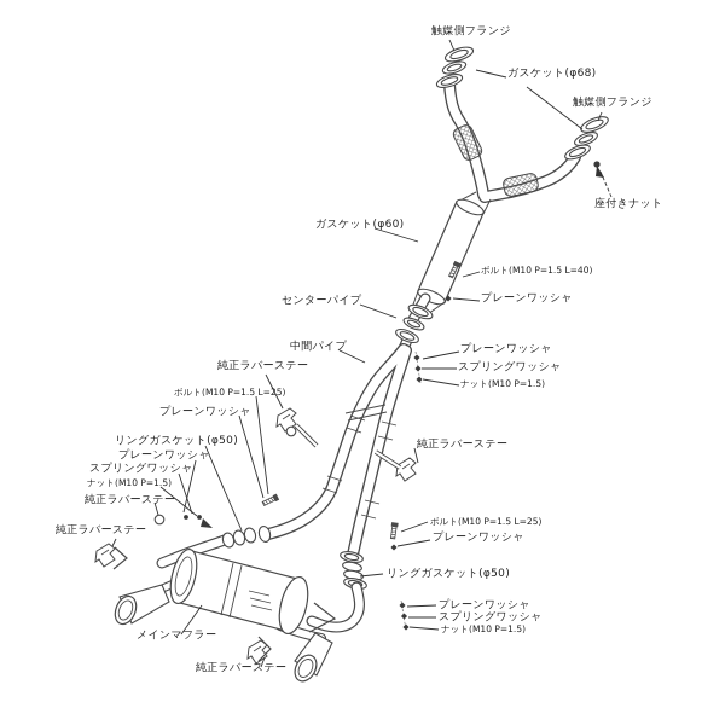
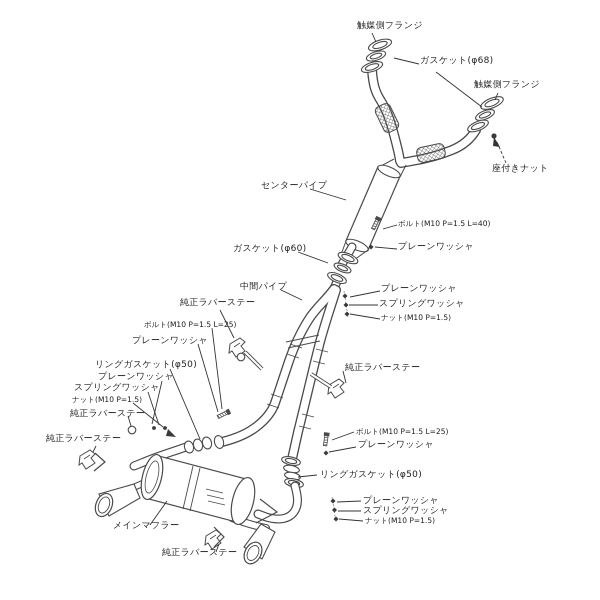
  触媒側フランジ
  ガスケット(φ68)
  触媒側フランジ
  座付きナット
- ガスケット(φ60)
+ センターパイプ
  ボルト(M10 P=1.5 L=40)
  プレーンワッシャ
- センターパイプ
+ ガスケット(φ60)
  中間パイプ
  プレーンワッシャ
  スプリングワッシャ
  ナット(M10 P=1.5)
  純正ラバーステー
  ボルト(M10 P=1.5 L=25)
  プレーンワッシャ
  リングガスケット(φ50)
  プレーンワッシャ
  スプリングワッシャ
  ナット(M10 P=1.5)
  純正ラバーステー
  純正ラバーステー
  ボルト(M10 P=1.5 L=25)
  プレーンワッシャ
  リングガスケット(φ50)
  プレーンワッシャ
  スプリングワッシャ
  ナット(M10 P=1.5)
  メインマフラー
  純正ラバーステー
  純正ラバーステー
